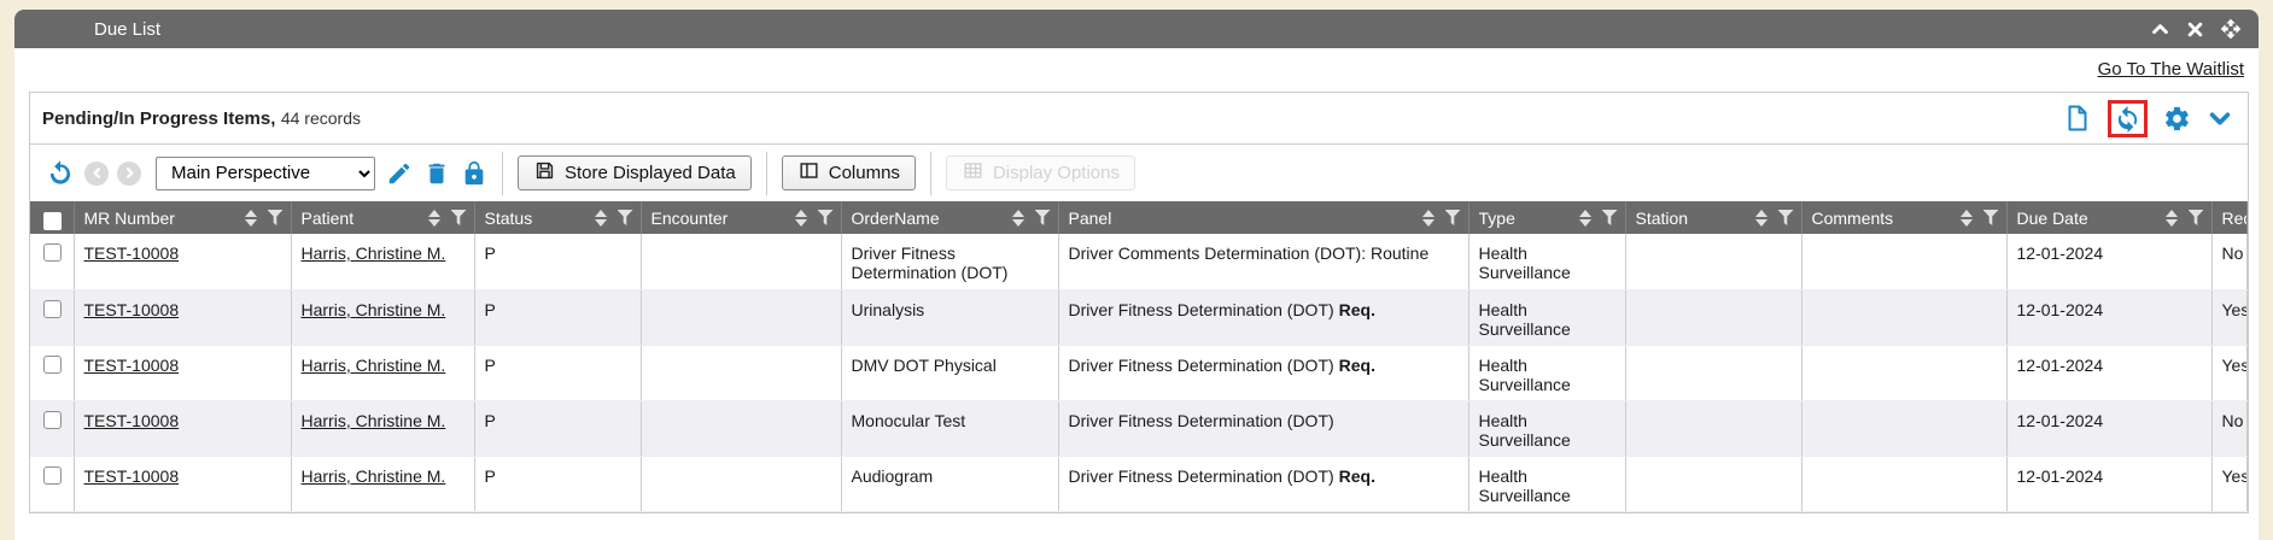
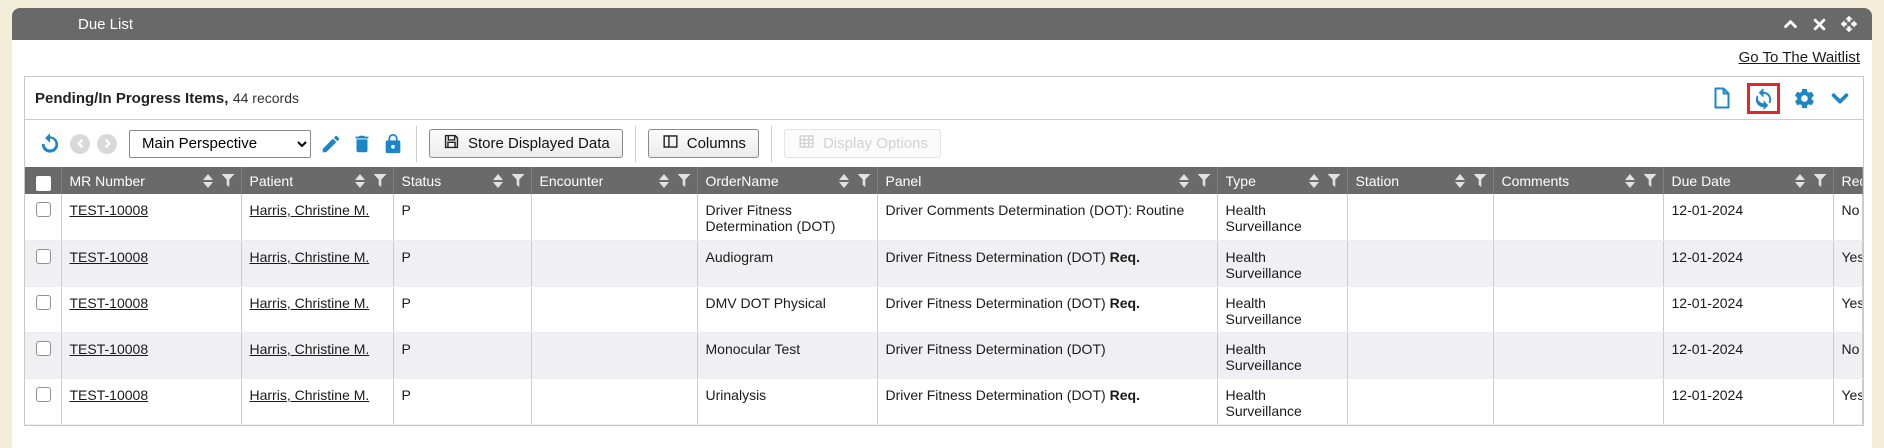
  Due List
  Go To The Waitlist
  Pending/In Progress Items,
  44 records
  Main Perspective
  Store Displayed Data
  Columns
  Display Options
  	MR Number	Patient	Status	Encounter	OrderName	Panel	Type	Station	Comments	Due Date	Re
  	TEST-10008	Harris, Christine M.	P		Driver Fitness Determination (DOT)	Driver Comments Determination (DOT): Routine	Health Surveillance			12-01-2024	No
- 	TEST-10008	Harris, Christine M.	P		Urinalysis	Driver Fitness Determination (DOT) Req.	Health Surveillance			12-01-2024	Yes
+ 	TEST-10008	Harris, Christine M.	P		Audiogram	Driver Fitness Determination (DOT) Req.	Health Surveillance			12-01-2024	Yes
  	TEST-10008	Harris, Christine M.	P		DMV DOT Physical	Driver Fitness Determination (DOT) Req.	Health Surveillance			12-01-2024	Yes
  	TEST-10008	Harris, Christine M.	P		Monocular Test	Driver Fitness Determination (DOT)	Health Surveillance			12-01-2024	No
- 	TEST-10008	Harris, Christine M.	P		Audiogram	Driver Fitness Determination (DOT) Req.	Health Surveillance			12-01-2024	Yes
+ 	TEST-10008	Harris, Christine M.	P		Urinalysis	Driver Fitness Determination (DOT) Req.	Health Surveillance			12-01-2024	Yes
